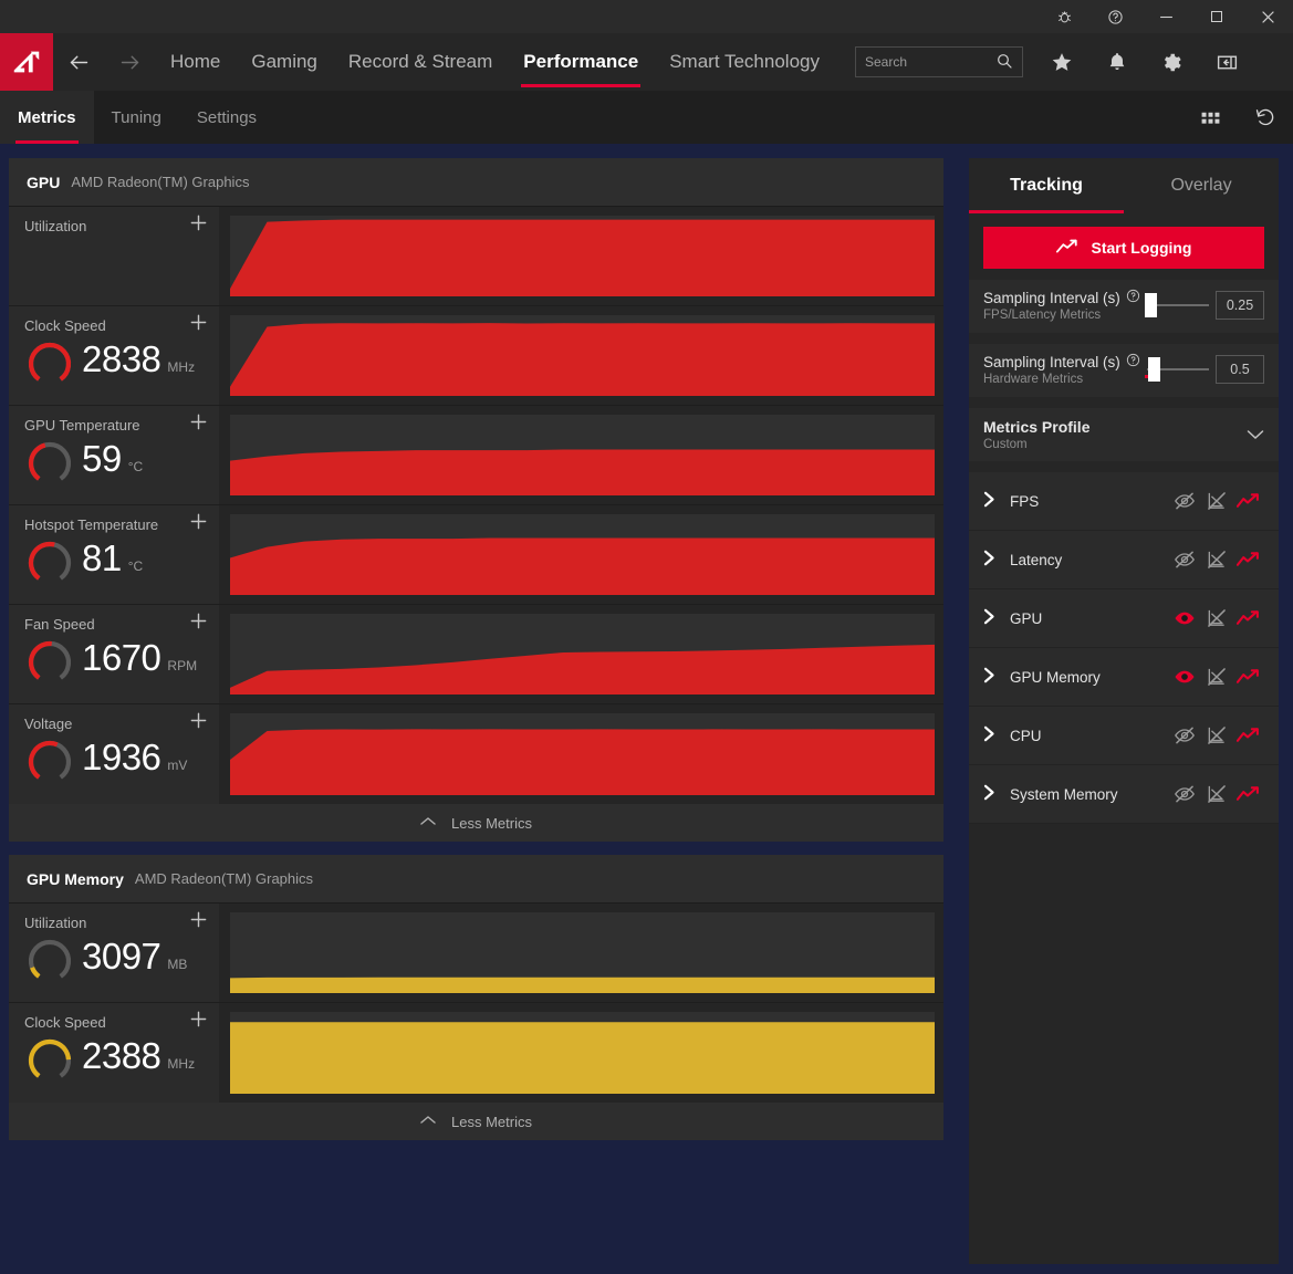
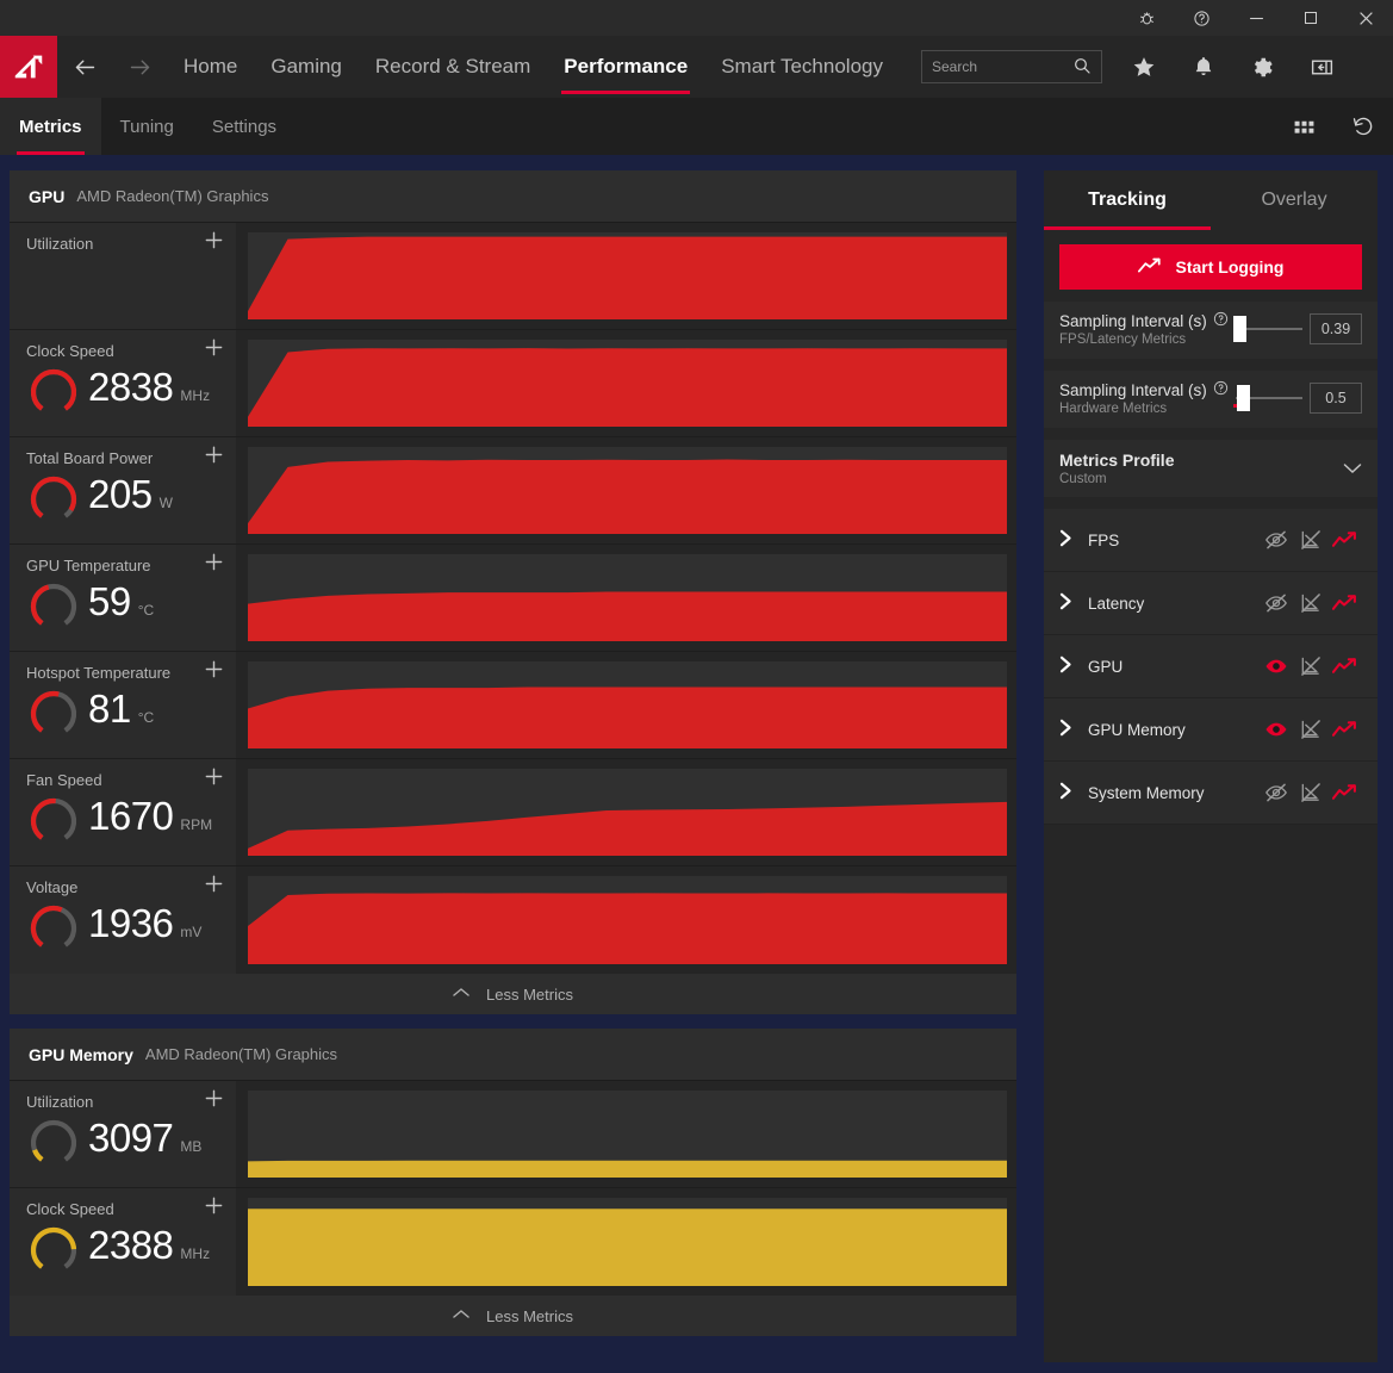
  Home
  Gaming
  Record & Stream
  Performance
  Smart Technology
  Search
  Metrics
  Tuning
  Settings
  GPU
  AMD Radeon(TM) Graphics
  Utilization
  Clock Speed
  2838
  MHz
+ Total Board Power
+ 205
+ W
  GPU Temperature
  59
  °C
  Hotspot Temperature
  81
  °C
  Fan Speed
  1670
  RPM
  Voltage
  1936
  mV
  Less Metrics
  GPU Memory
  AMD Radeon(TM) Graphics
  Utilization
  3097
  MB
  Clock Speed
  2388
  MHz
  Less Metrics
  Tracking
  Overlay
  Start Logging
  Sampling Interval (s)
  FPS/Latency Metrics
- 0.25
+ 0.39
  Sampling Interval (s)
  Hardware Metrics
  0.5
  Metrics Profile
  Custom
  FPS
  Latency
  GPU
  GPU Memory
- CPU
  System Memory
